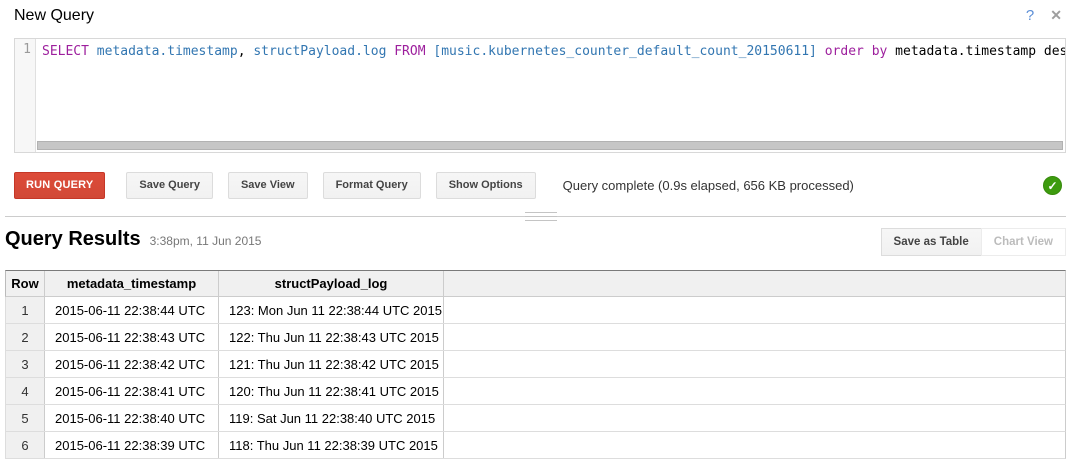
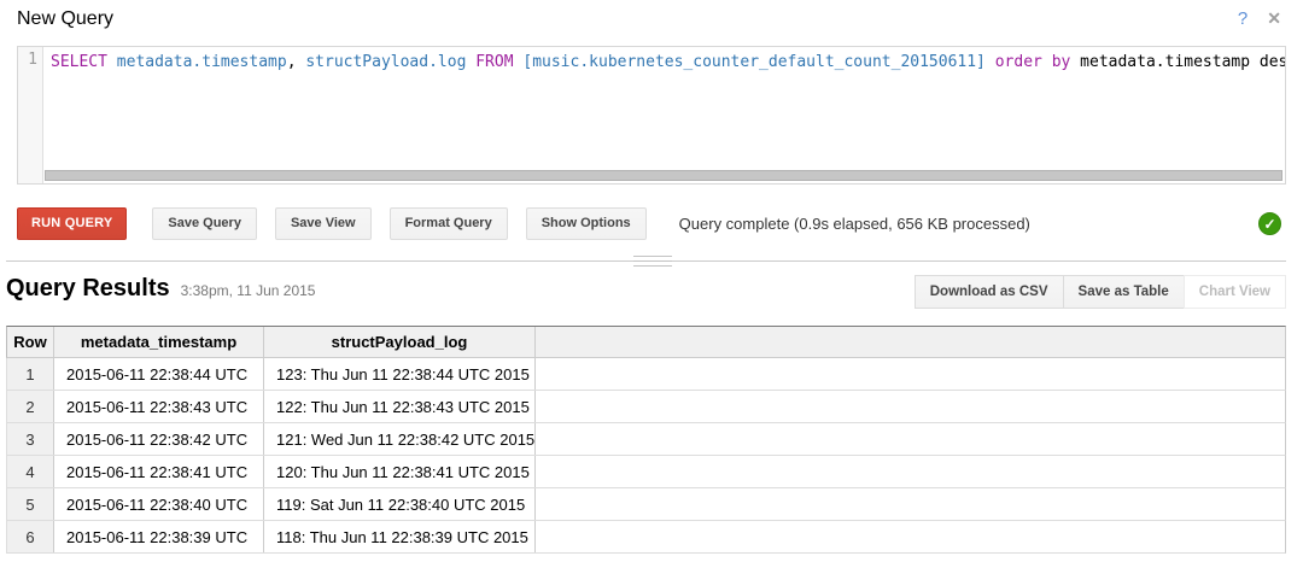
  New Query
  ?
  ✕
  1
  SELECT metadata.timestamp, structPayload.log FROM [music.kubernetes_counter_default_count_20150611] order by metadata.timestamp des
  RUN QUERY
  Save Query
  Save View
  Format Query
  Show Options
  Query complete (0.9s elapsed, 656 KB processed)
  ✓
  Query Results
  3:38pm, 11 Jun 2015
+ Download as CSV
  Save as Table
  Chart View
  Row
  metadata_timestamp
  structPayload_log
  1
  2015-06-11 22:38:44 UTC
- 123: Mon Jun 11 22:38:44 UTC 2015
+ 123: Thu Jun 11 22:38:44 UTC 2015
  2
  2015-06-11 22:38:43 UTC
  122: Thu Jun 11 22:38:43 UTC 2015
  3
  2015-06-11 22:38:42 UTC
- 121: Thu Jun 11 22:38:42 UTC 2015
+ 121: Wed Jun 11 22:38:42 UTC 2015
  4
  2015-06-11 22:38:41 UTC
  120: Thu Jun 11 22:38:41 UTC 2015
  5
  2015-06-11 22:38:40 UTC
  119: Sat Jun 11 22:38:40 UTC 2015
  6
  2015-06-11 22:38:39 UTC
  118: Thu Jun 11 22:38:39 UTC 2015
